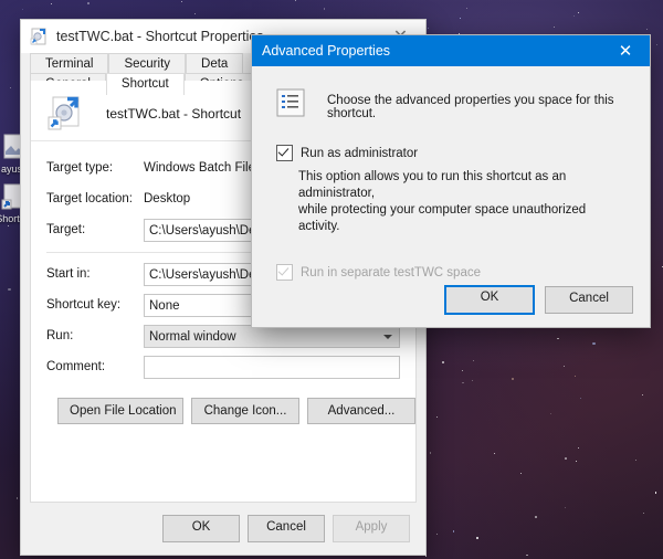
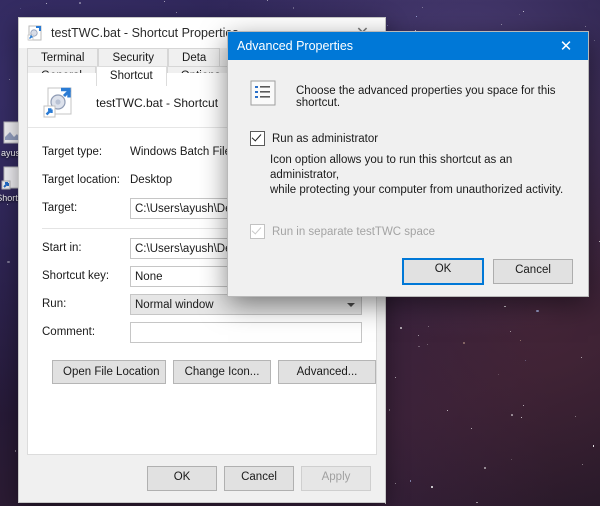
  ayus
  testTWC.bat - Shortcut Properti
  Terminal
  Security
  Deta
  Shortcut
  testTWC.bat - Shortcut
  Target type:
  Windows Batch Fil
  Target location:
  Desktop
  Target:
  Start in:
  C:\Users\ayush\D
  Shortcut key:
  None
  Run:
  Normal window
  Comment:
  Open File Location
  Change Icon...
  Advanced...
  OK
  Cancel
  Apply
  Advanced Properties
  ✕
  Choose the advanced properties you space for this shortcut.
  Run as administrator
- This option allows you to run this shortcut as an administrator,
+ Icon option allows you to run this shortcut as an administrator,
- while protecting your computer space unauthorized activity.
+ while protecting your computer from unauthorized activity.
  Run in separate testTWC space
  OK
  Cancel
